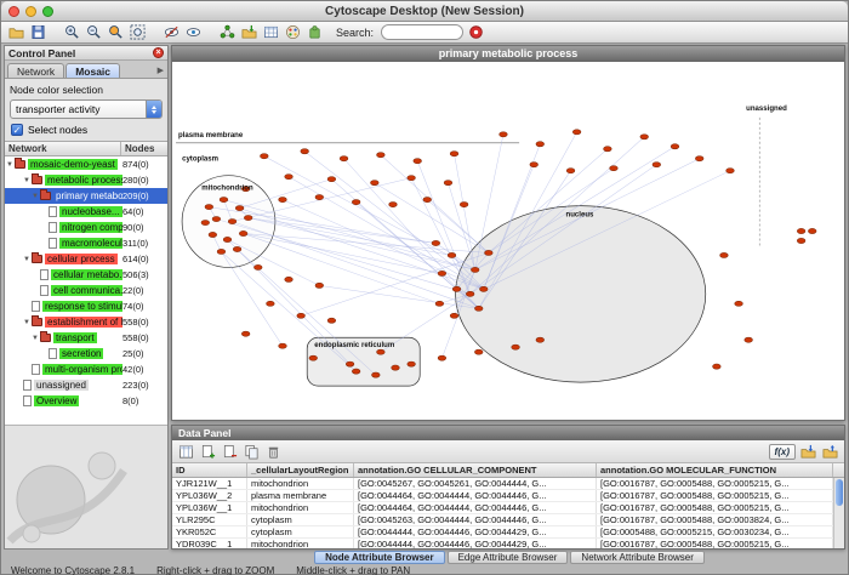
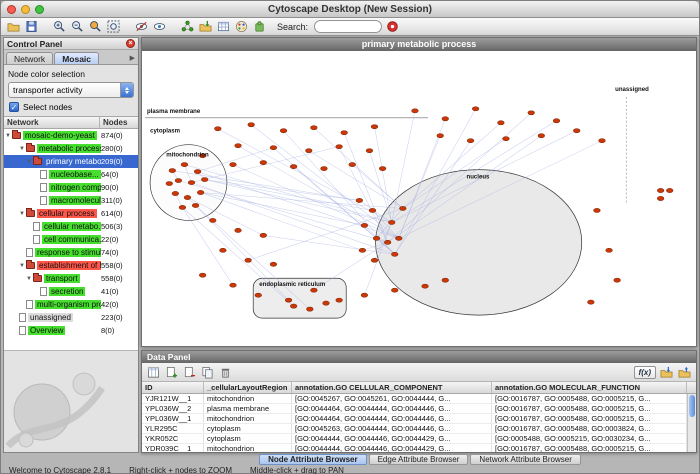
  Cytoscape Desktop (New Session)
  Search:
  Control Panel
  Network
  Mosaic
  Node color selection
  transporter activity
  ✓
  Select nodes
  Network
  Nodes
  mosaic-demo-yeast
  874(0)
  metabolic proces
  280(0)
  primary metabo
  209(0)
  nucleobase...
  64(0)
  nitrogen comp
  90(0)
  macromolecul
  311(0)
  cellular process
  614(0)
  cellular metabo.
  506(3)
  cell communica.
  22(0)
  response to stimu
  74(0)
  establishment of l
  558(0)
  transport
  558(0)
  secretion
- 25(0)
+ 41(0)
  multi-organism pr
  42(0)
  unassigned
  223(0)
  Overview
  8(0)
  primary metabolic process
  Data Panel
  f(x)
  ID
  _cellularLayoutRegion
  annotation.GO CELLULAR_COMPONENT
  annotation.GO MOLECULAR_FUNCTION
  YJR121W__1
  mitochondrion
  [GO:0045267, GO:0045261, GO:0044444, G...
  [GO:0016787, GO:0005488, GO:0005215, G...
  YPL036W__2
  plasma membrane
  [GO:0044464, GO:0044444, GO:0044446, G...
  [GO:0016787, GO:0005488, GO:0005215, G...
  YPL036W__1
  mitochondrion
  [GO:0044464, GO:0044444, GO:0044446, G...
  [GO:0016787, GO:0005488, GO:0005215, G...
  YLR295C
  cytoplasm
  [GO:0045263, GO:0044444, GO:0044446, G...
  [GO:0016787, GO:0005488, GO:0003824, G...
  YKR052C
  cytoplasm
  [GO:0044444, GO:0044446, GO:0044429, G...
  [GO:0005488, GO:0005215, GO:0030234, G...
  YDR039C__1
  mitochondrion
  [GO:0044444, GO:0044446, GO:0044429, G...
  [GO:0016787, GO:0005488, GO:0005215, G...
  Node Attribute Browser
  Edge Attribute Browser
  Network Attribute Browser
  Welcome to Cytoscape 2.8.1
- Right-click + drag to ZOOM
+ Right-click + nodes to ZOOM
  Middle-click + drag to PAN
